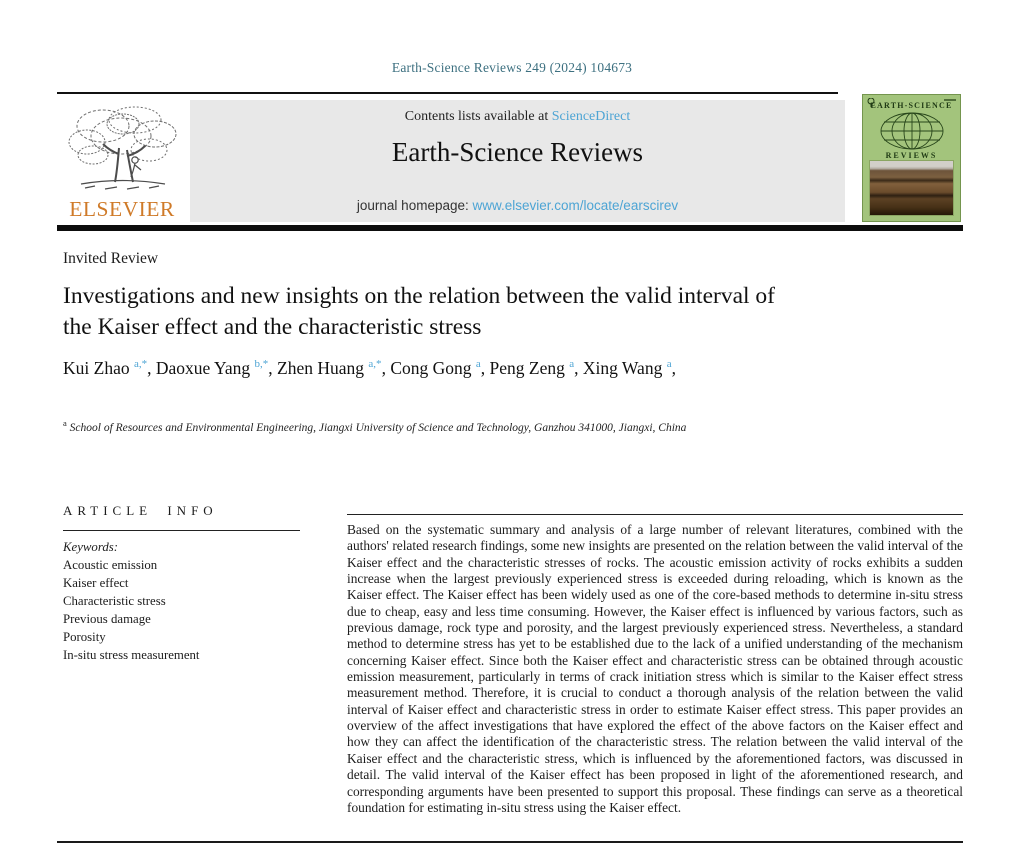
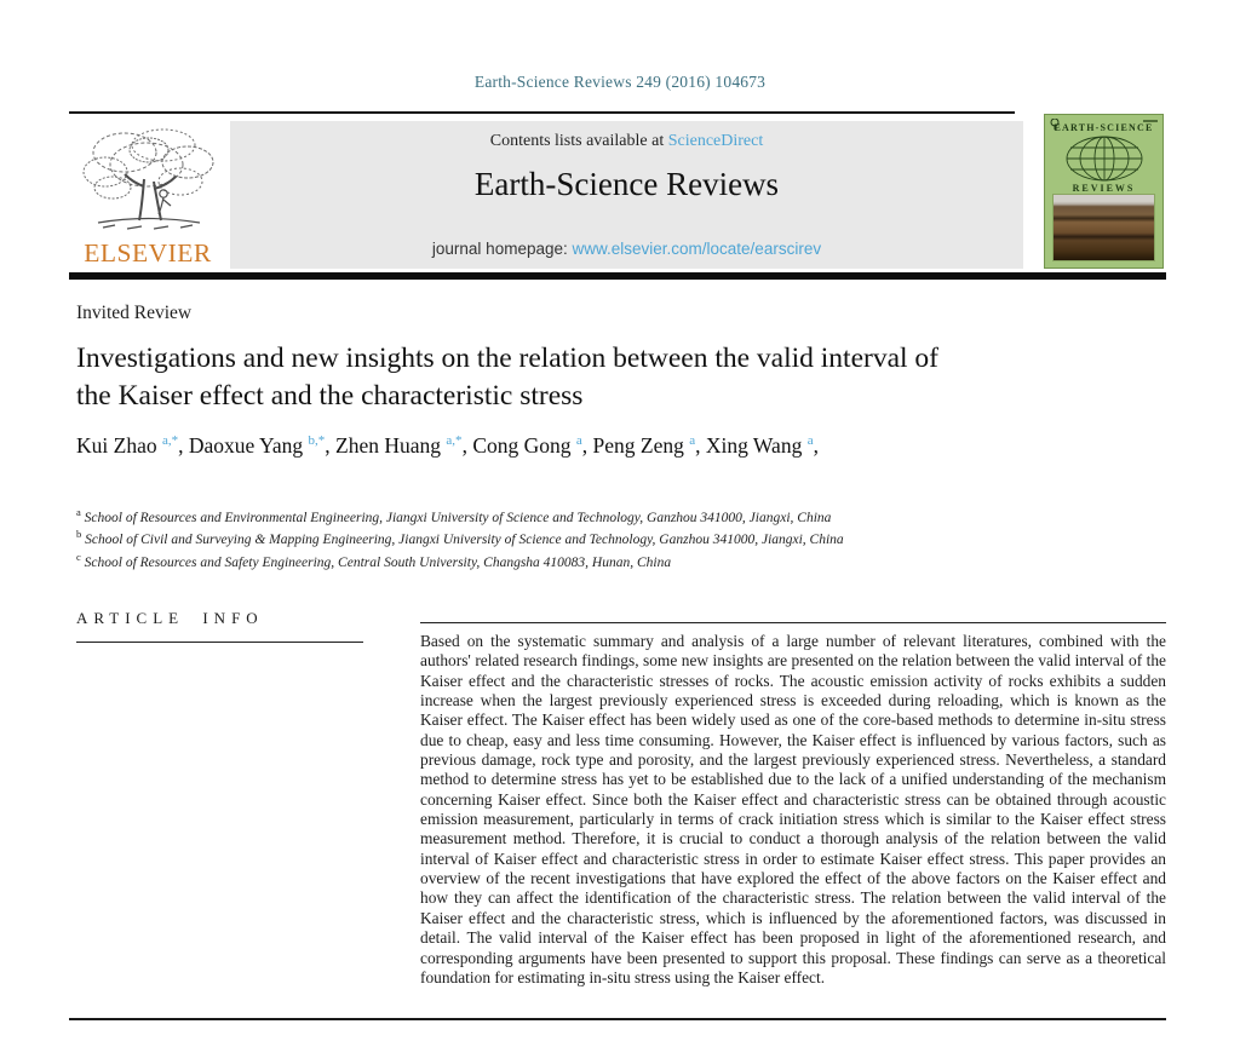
- Earth-Science Reviews 249 (2024) 104673
+ Earth-Science Reviews 249 (2016) 104673
  ELSEVIER
  Contents lists available at ScienceDirect
  Earth-Science Reviews
  journal homepage: www.elsevier.com/locate/earscirev
  EARTH-SCIENCE
  REVIEWS
  Invited Review
  Investigations and new insights on the relation between the valid interval of
  the Kaiser effect and the characteristic stress
  Kui Zhao a,*, Daoxue Yang b,*, Zhen Huang a,*, Cong Gong a, Peng Zeng a, Xing Wang a,
  a School of Resources and Environmental Engineering, Jiangxi University of Science and Technology, Ganzhou 341000, Jiangxi, China
+ b School of Civil and Surveying & Mapping Engineering, Jiangxi University of Science and Technology, Ganzhou 341000, Jiangxi, China
+ c School of Resources and Safety Engineering, Central South University, Changsha 410083, Hunan, China
  ARTICLE INFO
- Keywords:
- Acoustic emission
- Kaiser effect
- Characteristic stress
- Previous damage
- Porosity
- In-situ stress measurement
- Based on the systematic summary and analysis of a large number of relevant literatures, combined with the authors' related research findings, some new insights are presented on the relation between the valid interval of the Kaiser effect and the characteristic stresses of rocks. The acoustic emission activity of rocks exhibits a sudden increase when the largest previously experienced stress is exceeded during reloading, which is known as the Kaiser effect. The Kaiser effect has been widely used as one of the core-based methods to determine in-situ stress due to cheap, easy and less time consuming. However, the Kaiser effect is influenced by various factors, such as previous damage, rock type and porosity, and the largest previously experienced stress. Nevertheless, a standard method to determine stress has yet to be established due to the lack of a unified understanding of the mechanism concerning Kaiser effect. Since both the Kaiser effect and characteristic stress can be obtained through acoustic emission measurement, particularly in terms of crack initiation stress which is similar to the Kaiser effect stress measurement method. Therefore, it is crucial to conduct a thorough analysis of the relation between the valid interval of Kaiser effect and characteristic stress in order to estimate Kaiser effect stress. This paper provides an overview of the affect investigations that have explored the effect of the above factors on the Kaiser effect and how they can affect the identification of the characteristic stress. The relation between the valid interval of the Kaiser effect and the characteristic stress, which is influenced by the aforementioned factors, was discussed in detail. The valid interval of the Kaiser effect has been proposed in light of the aforementioned research, and corresponding arguments have been presented to support this proposal. These findings can serve as a theoretical foundation for estimating in-situ stress using the Kaiser effect.
+ Based on the systematic summary and analysis of a large number of relevant literatures, combined with the authors' related research findings, some new insights are presented on the relation between the valid interval of the Kaiser effect and the characteristic stresses of rocks. The acoustic emission activity of rocks exhibits a sudden increase when the largest previously experienced stress is exceeded during reloading, which is known as the Kaiser effect. The Kaiser effect has been widely used as one of the core-based methods to determine in-situ stress due to cheap, easy and less time consuming. However, the Kaiser effect is influenced by various factors, such as previous damage, rock type and porosity, and the largest previously experienced stress. Nevertheless, a standard method to determine stress has yet to be established due to the lack of a unified understanding of the mechanism concerning Kaiser effect. Since both the Kaiser effect and characteristic stress can be obtained through acoustic emission measurement, particularly in terms of crack initiation stress which is similar to the Kaiser effect stress measurement method. Therefore, it is crucial to conduct a thorough analysis of the relation between the valid interval of Kaiser effect and characteristic stress in order to estimate Kaiser effect stress. This paper provides an overview of the recent investigations that have explored the effect of the above factors on the Kaiser effect and how they can affect the identification of the characteristic stress. The relation between the valid interval of the Kaiser effect and the characteristic stress, which is influenced by the aforementioned factors, was discussed in detail. The valid interval of the Kaiser effect has been proposed in light of the aforementioned research, and corresponding arguments have been presented to support this proposal. These findings can serve as a theoretical foundation for estimating in-situ stress using the Kaiser effect.
